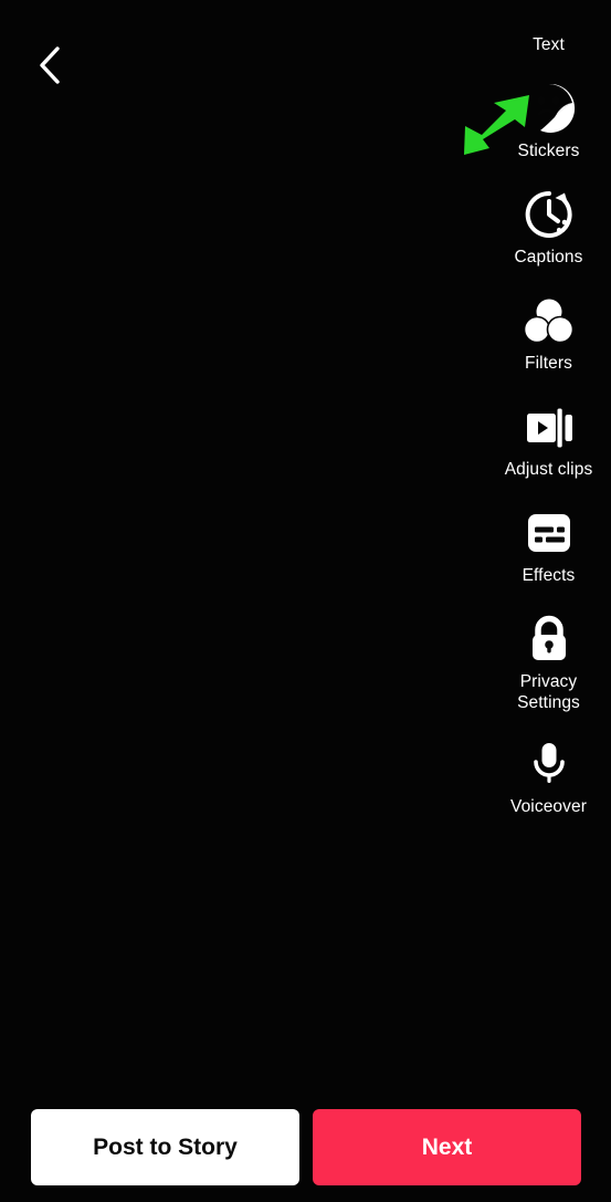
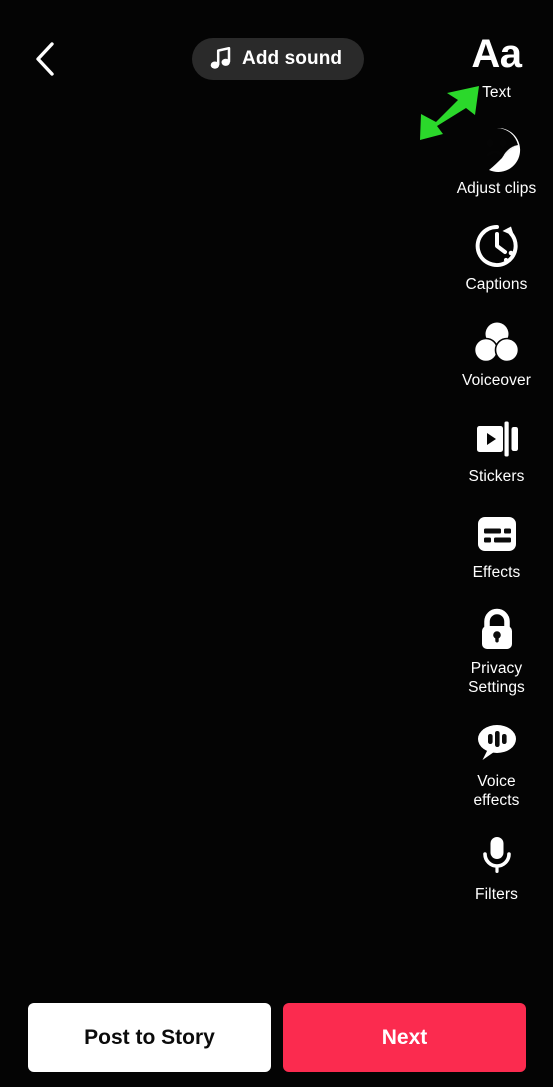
+ Add sound
+ Aa
  Text
- Stickers
+ Adjust clips
  Captions
- Filters
+ Voiceover
- Adjust clips
+ Stickers
  Effects
  Privacy
  Settings
+ Voice
+ effects
- Voiceover
+ Filters
  Post to Story
  Next
